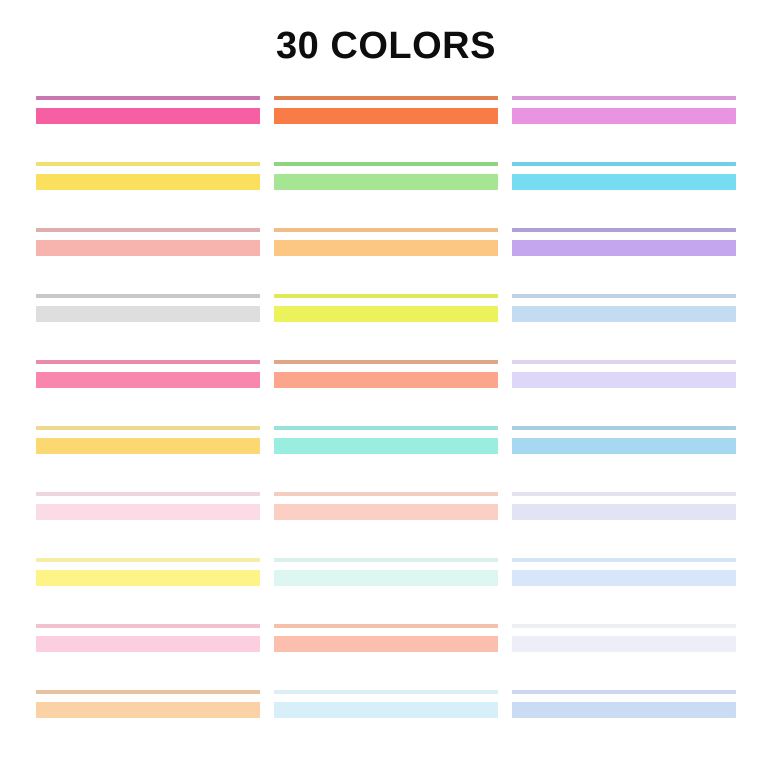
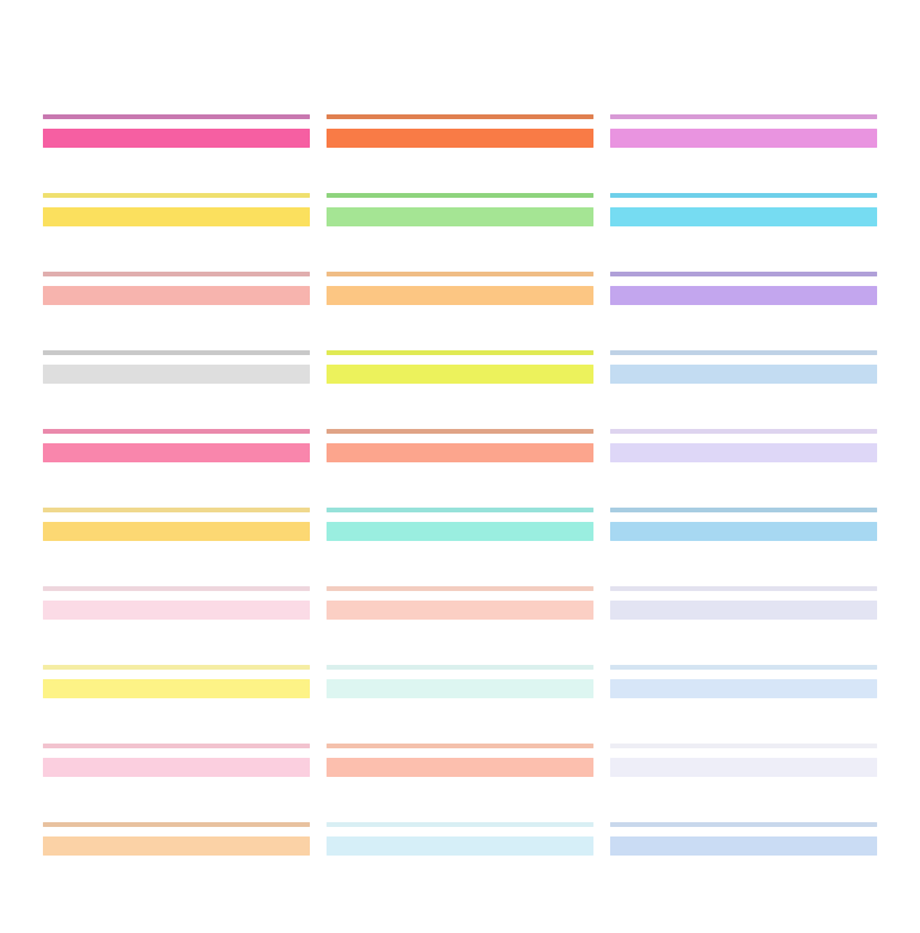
- 30 COLORS
